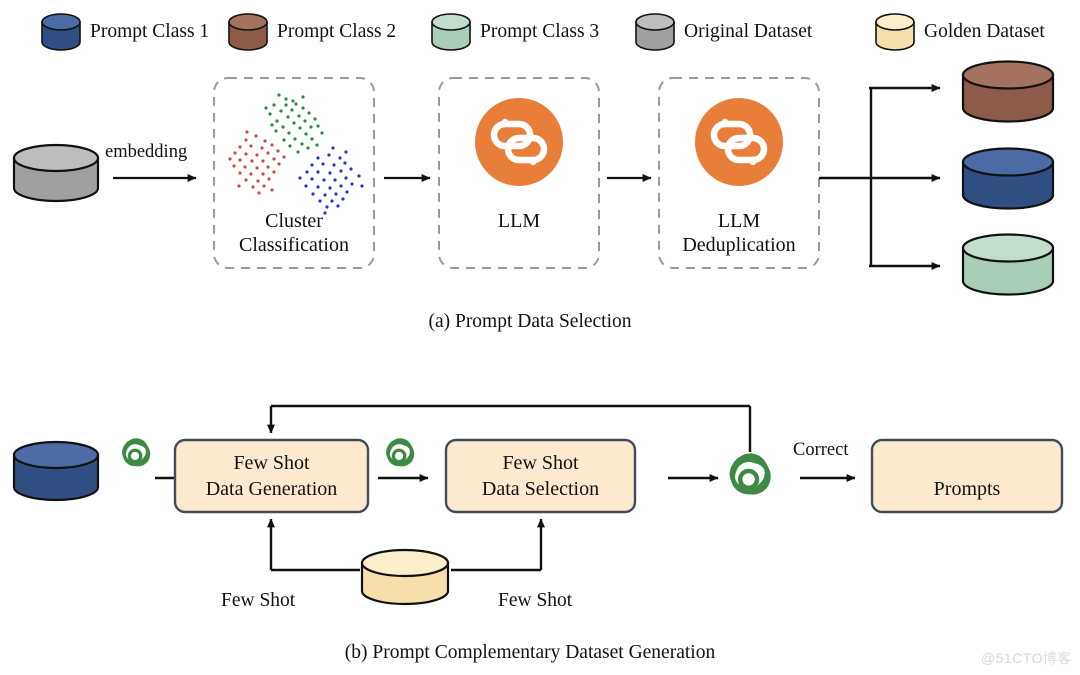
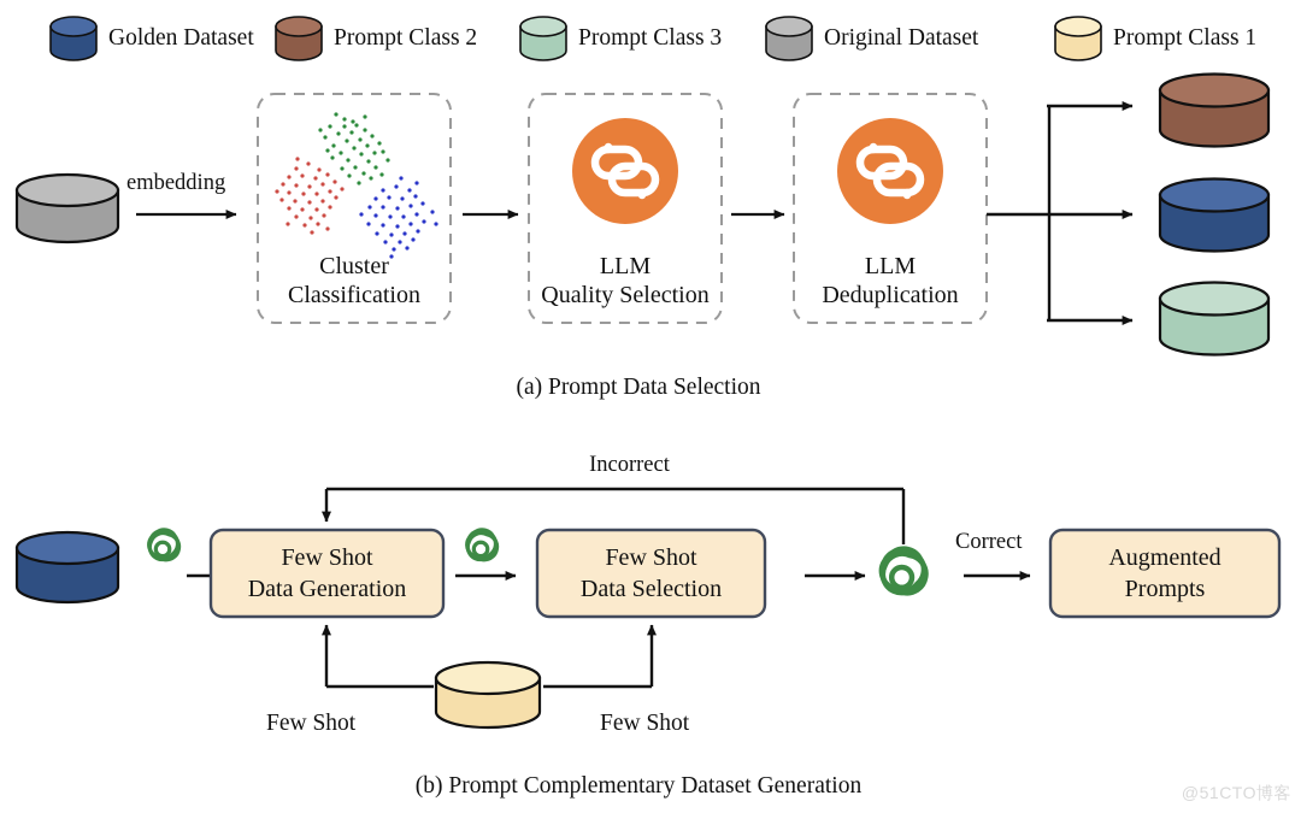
- Prompt Class 1
+ Golden Dataset
  Prompt Class 2
  Prompt Class 3
  Original Dataset
- Golden Dataset
+ Prompt Class 1
  embedding
  Cluster
  Classification
  LLM
+ Quality Selection
  LLM
  Deduplication
  (a) Prompt Data Selection
+ Incorrect
  Few Shot
  Data Generation
  Few Shot
  Data Selection
+ Augmented
  Prompts
  Correct
  Few Shot
  Few Shot
  (b) Prompt Complementary Dataset Generation
  @51CTO博客
